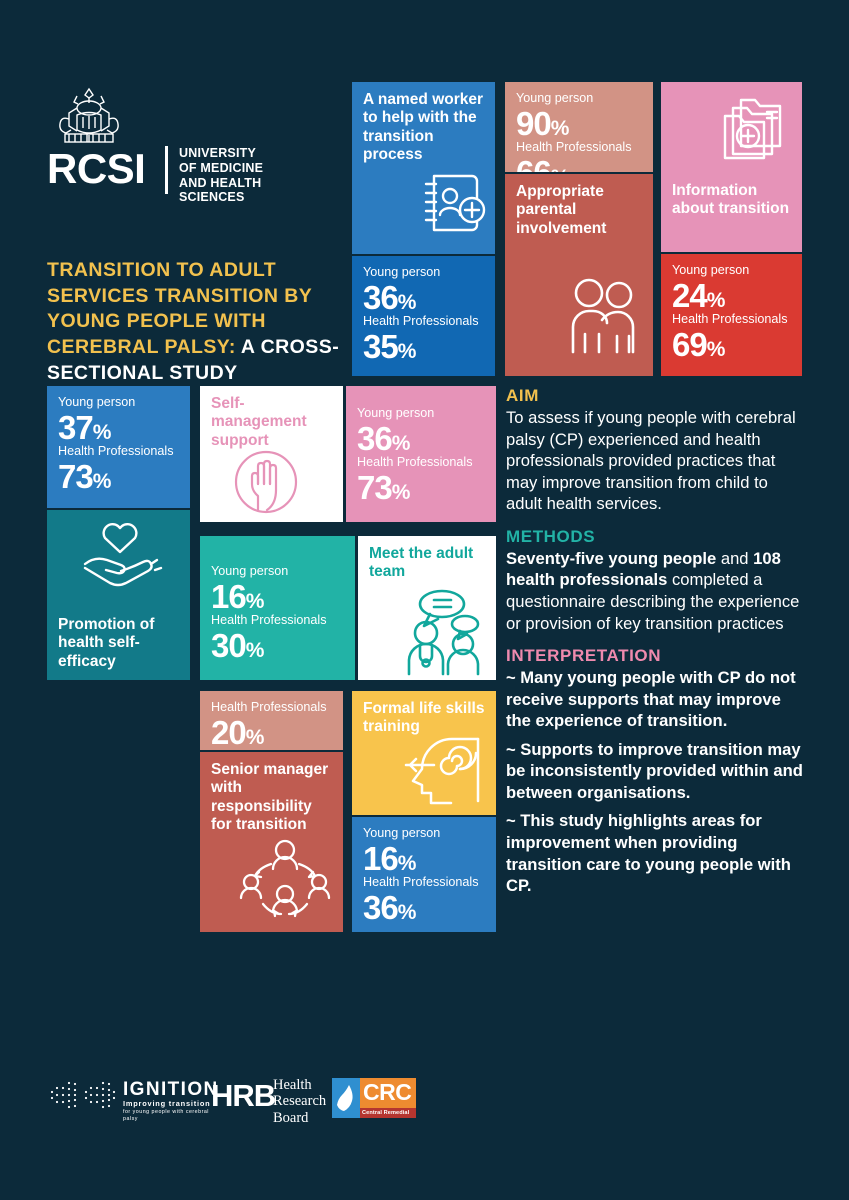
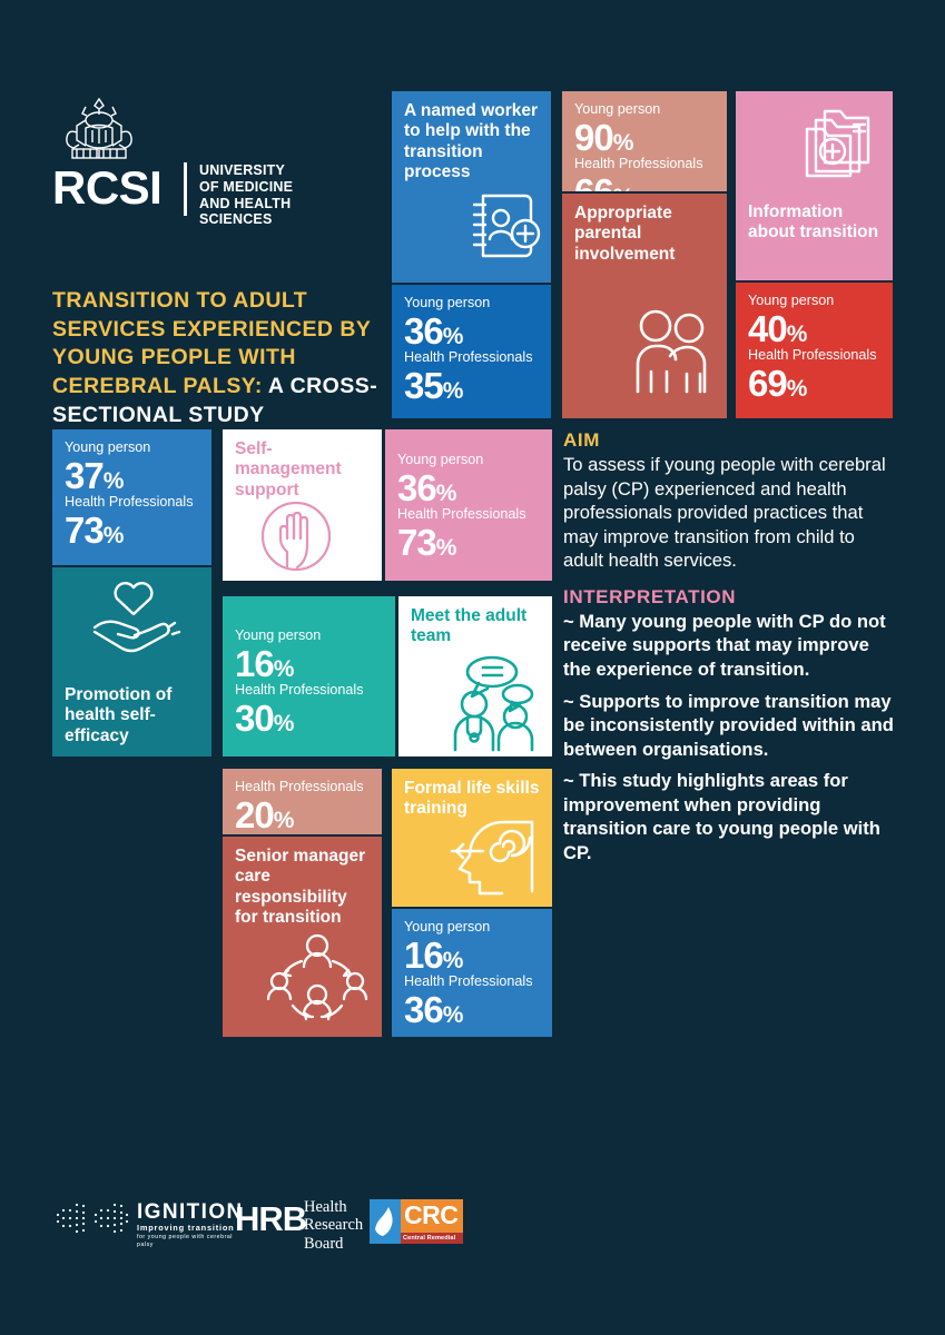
  RCSI
  UNIVERSITY
  OF MEDICINE
  AND HEALTH
  SCIENCES
- TRANSITION TO ADULT SERVICES TRANSITION BY YOUNG PEOPLE WITH CEREBRAL PALSY: A CROSS-SECTIONAL STUDY
+ TRANSITION TO ADULT SERVICES EXPERIENCED BY YOUNG PEOPLE WITH CEREBRAL PALSY: A CROSS-SECTIONAL STUDY
  A named worker to help with the transition process
  Young person
  36%
  Health Professionals
  35%
  Young person
  90%
  Health Professionals
  Appropriate parental involvement
  Information about transition
  Young person
- 24%
+ 40%
  Health Professionals
  69%
  Young person
  37%
  Health Professionals
  73%
  Promotion of health self-efficacy
  Self-management support
  Young person
  36%
  Health Professionals
  73%
  Young person
  16%
  Health Professionals
  30%
  Meet the adult team
  Health Professionals
  20%
- Senior manager with responsibility for transition
+ Senior manager care responsibility for transition
  Formal life skills training
  Young person
  16%
  Health Professionals
  36%
  AIM
  To assess if young people with cerebral palsy (CP) experienced and health professionals provided practices that may improve transition from child to adult health services.
- METHODS
- Seventy-five young people and 108 health professionals completed a questionnaire describing the experience or provision of key transition practices
  INTERPRETATION
  ~ Many young people with CP do not receive supports that may improve the experience of transition.
  ~ Supports to improve transition may be inconsistently provided within and between organisations.
  ~ This study highlights areas for improvement when providing transition care to young people with CP.
  IGNITION
  Improving transition
  HRB
  Health
  Research
  Board
  CRC
